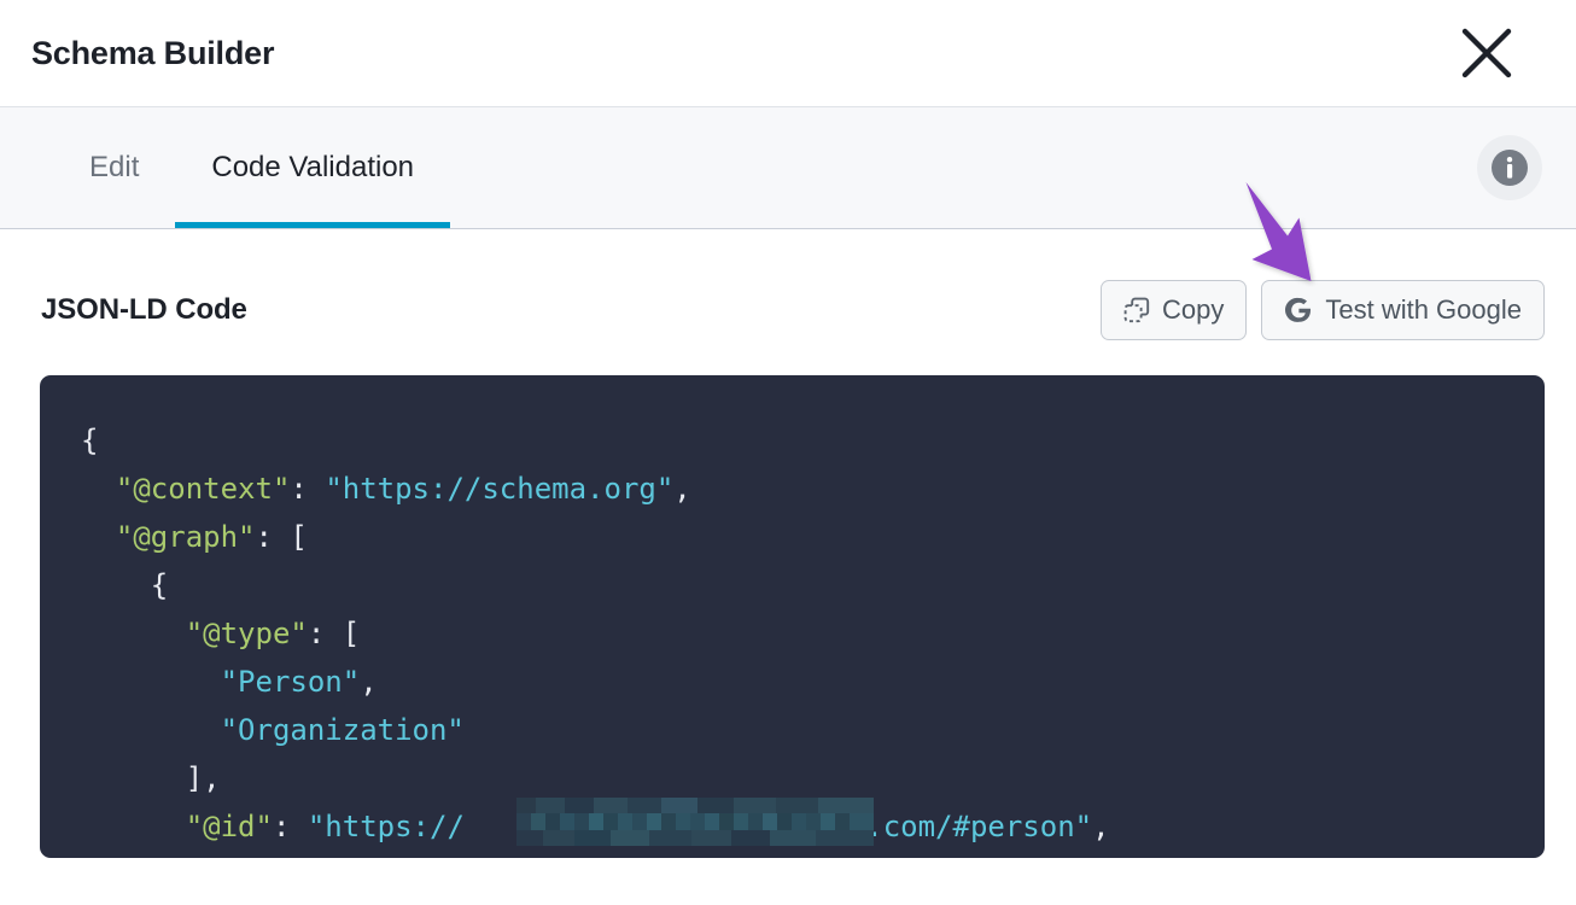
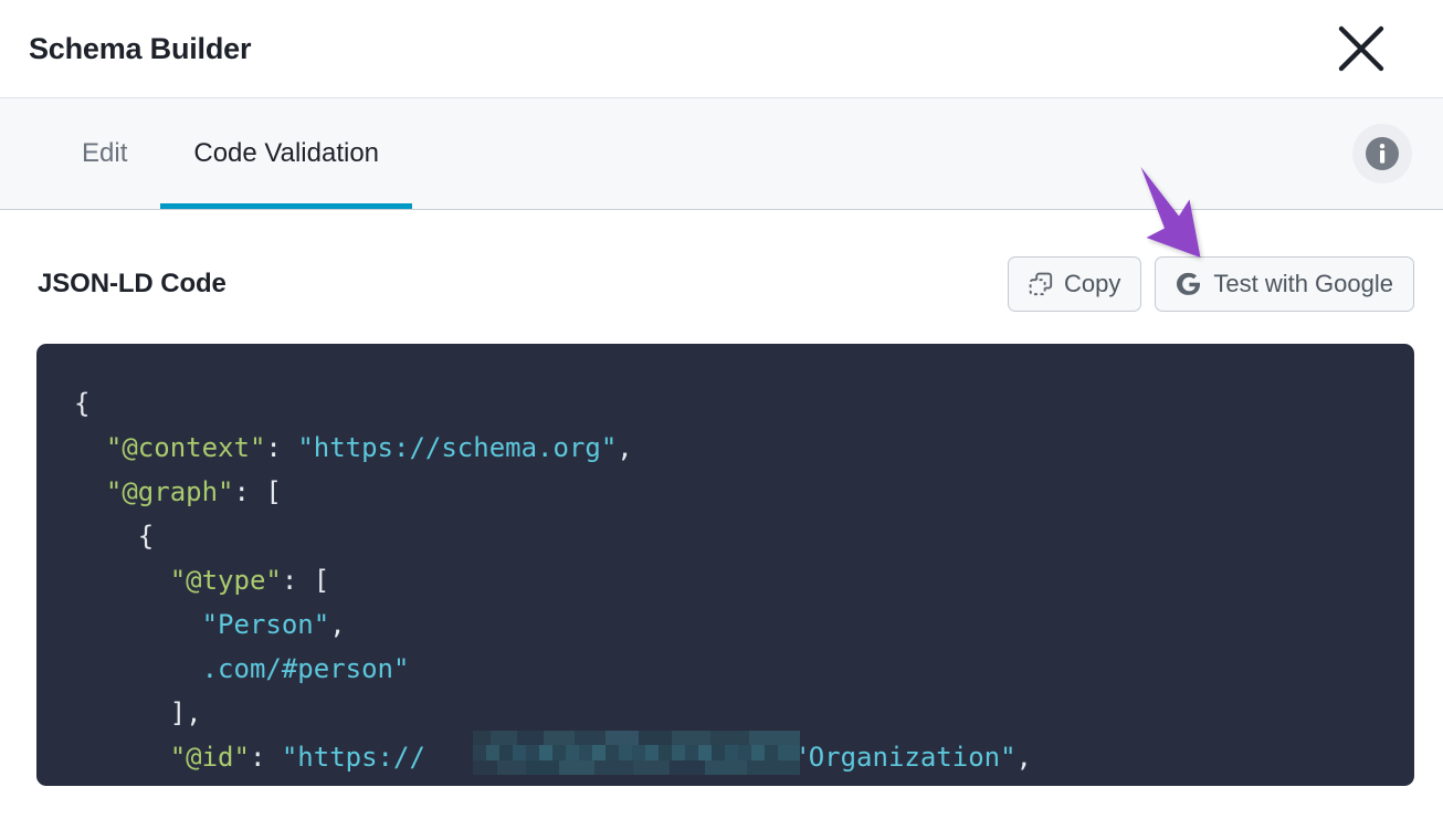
  Schema Builder
  Edit
  Code Validation
  JSON-LD Code
  Copy
  Test with Google
  {
  "@context": "https://schema.org",
  "@graph": [
  {
  "@type": [
  "Person",
- "Organization"
+ .com/#person"
  ],
- "@id": "https:// .com/#person",
+ "@id": "https:// "Organization",
